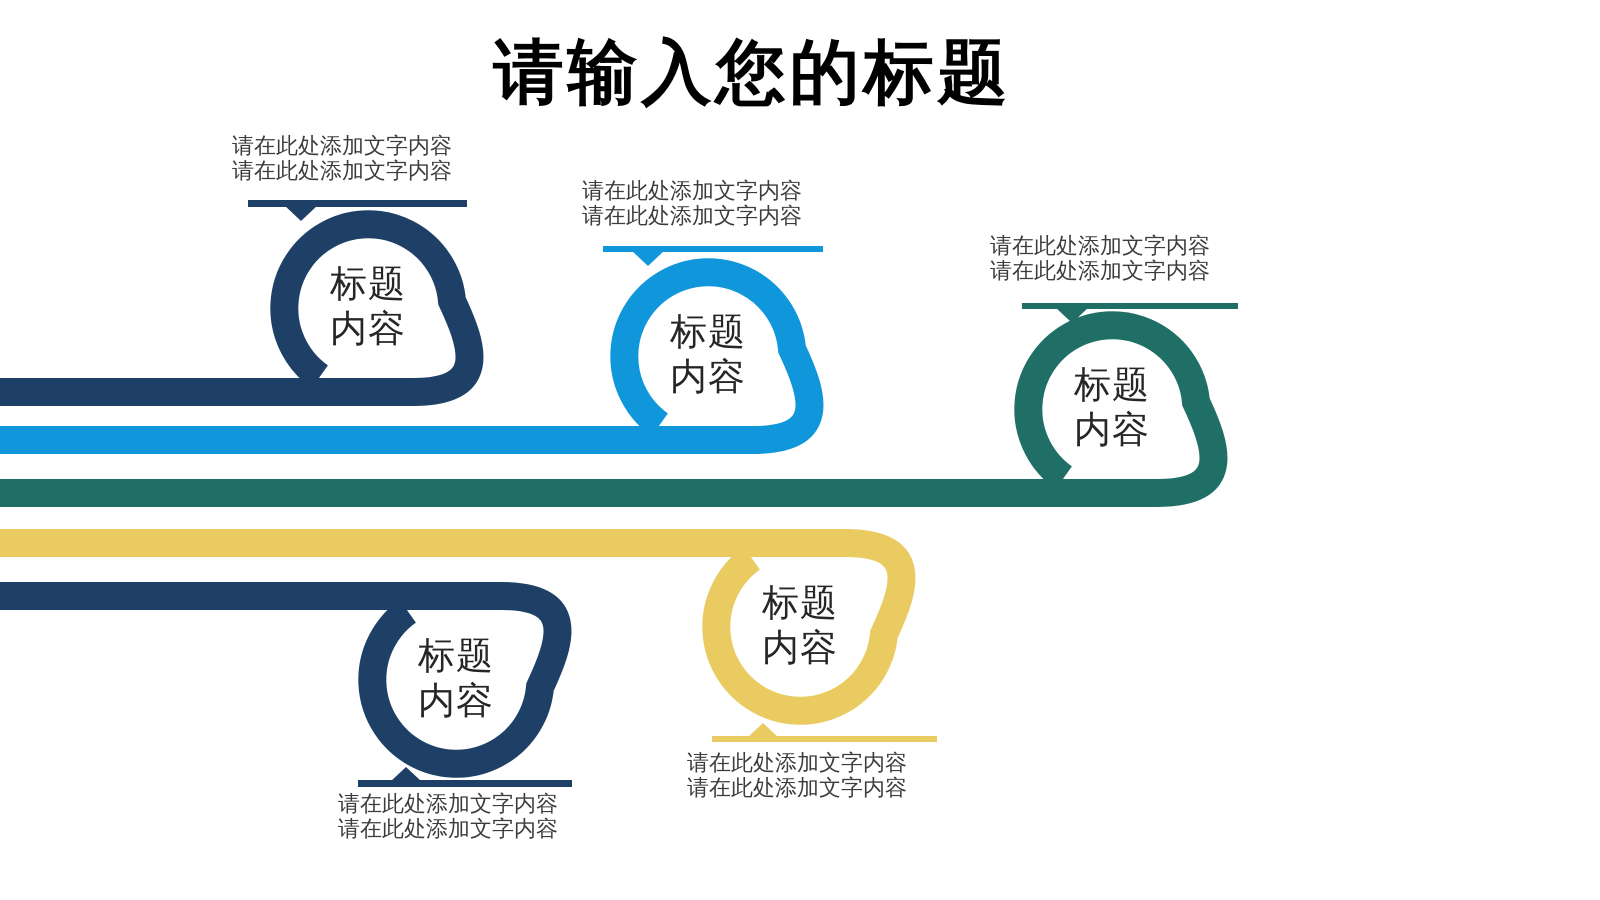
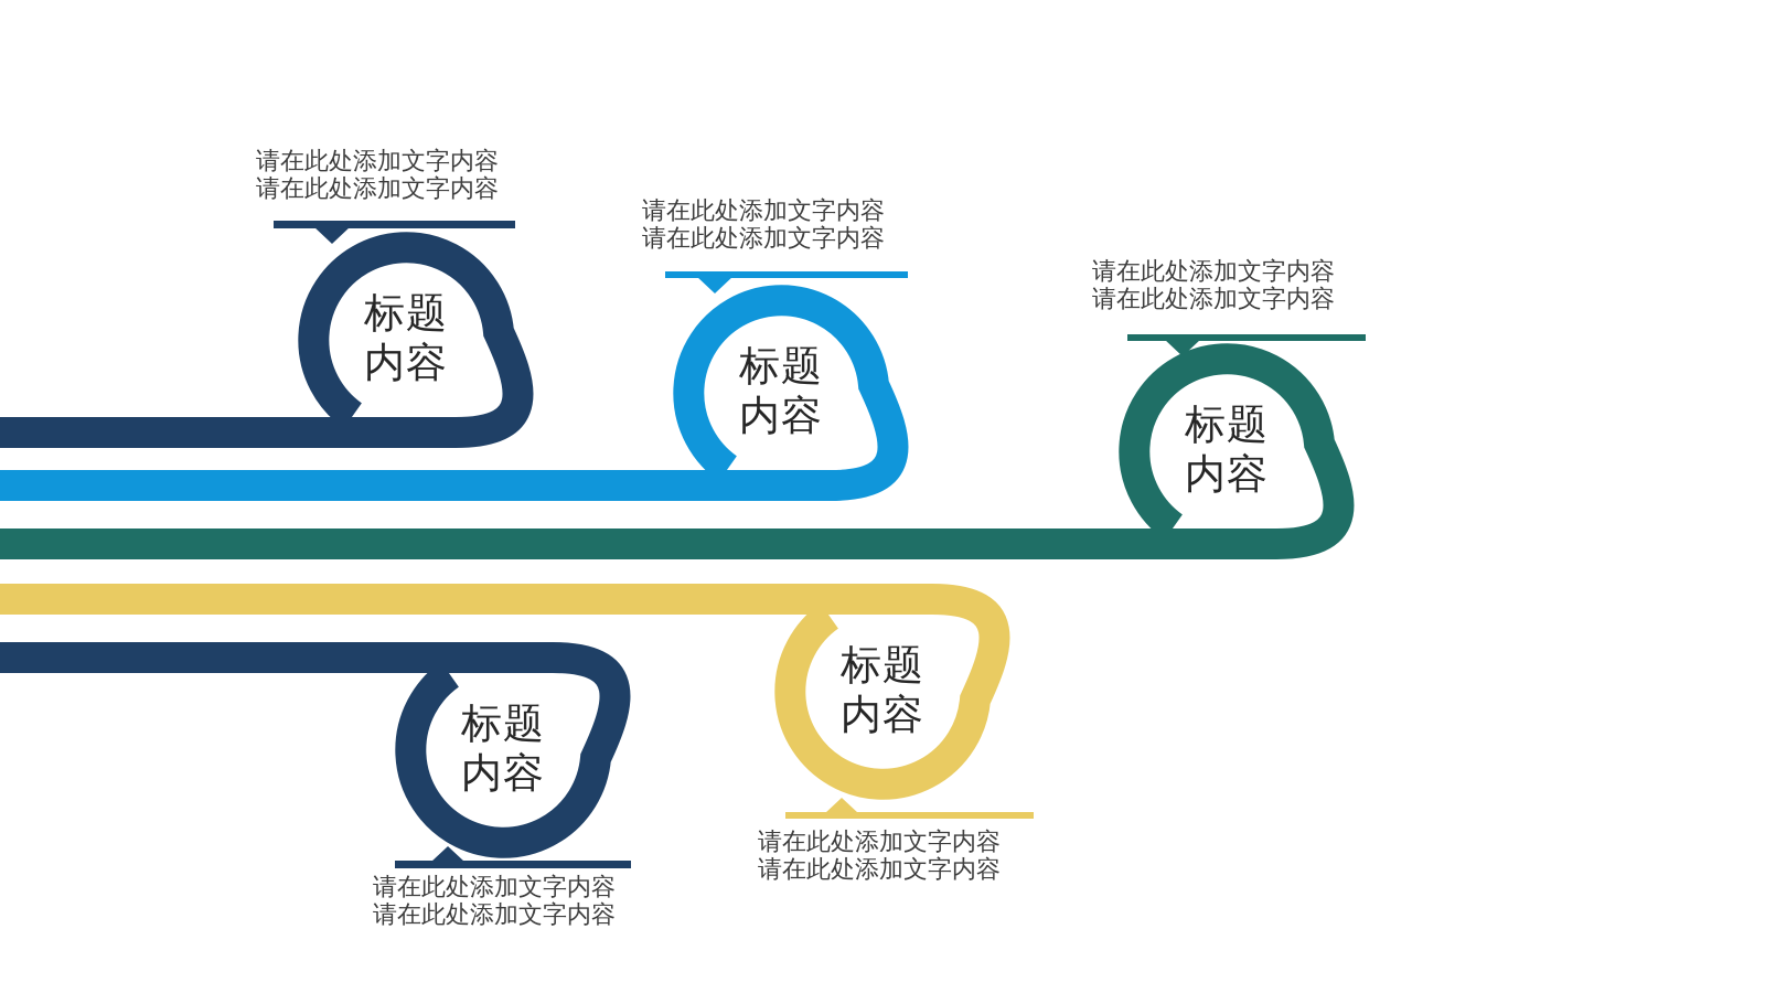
- 请输入您的标题
  标题
  内容
  请在此处添加文字内容
  请在此处添加文字内容
  标题
  内容
  请在此处添加文字内容
  请在此处添加文字内容
  标题
  内容
  请在此处添加文字内容
  请在此处添加文字内容
  标题
  内容
  请在此处添加文字内容
  请在此处添加文字内容
  标题
  内容
  请在此处添加文字内容
  请在此处添加文字内容
